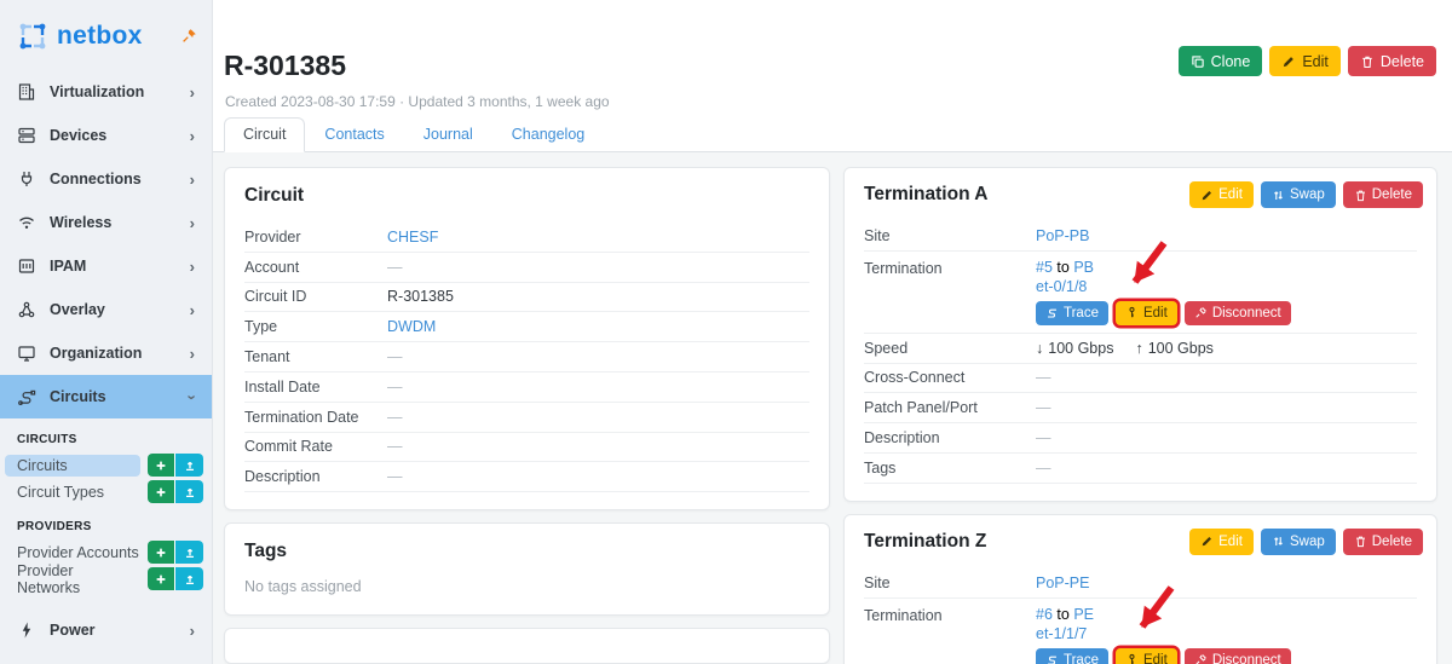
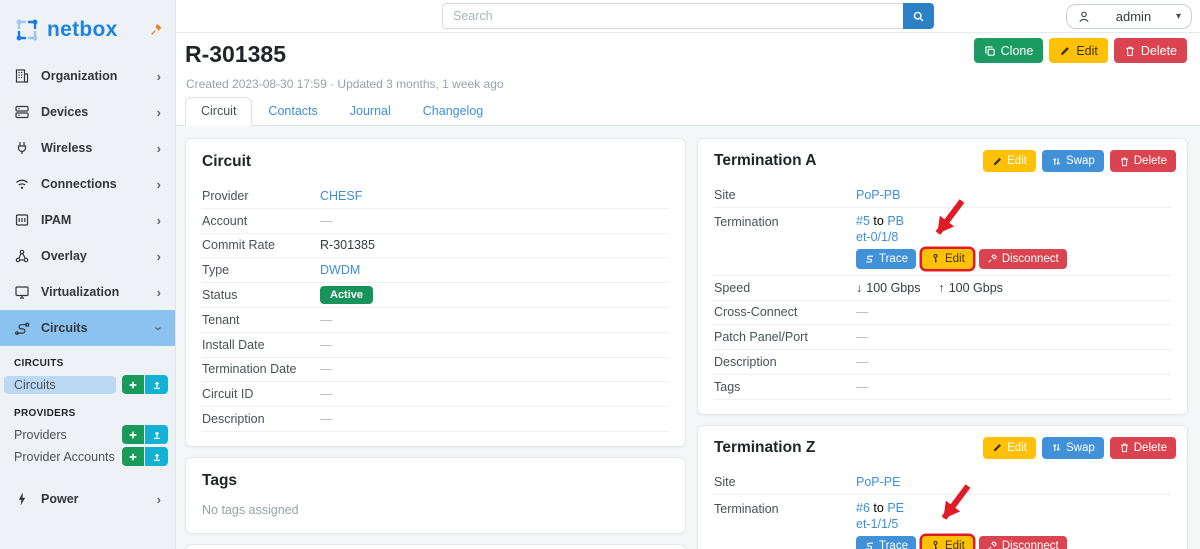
  netbox
- Virtualization
+ Organization
  ›
  Devices
  ›
- Connections
+ Wireless
  ›
- Wireless
+ Connections
  ›
  IPAM
  ›
  Overlay
  ›
- Organization
+ Virtualization
  ›
  Circuits
  CIRCUITS
  Circuits
- Circuit Types
  PROVIDERS
+ Providers
  Provider Accounts
- Provider Networks
  Power
  ›
+ Search
+ admin
+ ▾
  R-301385
  Created 2023-08-30 17:59 · Updated 3 months, 1 week ago
  Clone
  Edit
  Delete
  Circuit
  Contacts
  Journal
  Changelog
  Circuit
  Provider
  CHESF
  Account
  —
- Circuit ID
+ Commit Rate
  R-301385
  Type
  DWDM
+ Status
+ Active
  Tenant
  —
  Install Date
  —
  Termination Date
  —
- Commit Rate
+ Circuit ID
  —
  Description
  —
  Tags
  No tags assigned
  Termination A
  Edit
  Swap
  Delete
  Site
  PoP-PB
  Termination
  #5 to PB
  et-0/1/8
  Trace
  Edit
  Disconnect
  Speed
  ↓ 100 Gbps
  ↑ 100 Gbps
  Cross-Connect
  —
  Patch Panel/Port
  —
  Description
  —
  Tags
  —
  Termination Z
  Edit
  Swap
  Delete
  Site
  PoP-PE
  Termination
  #6 to PE
- et-1/1/7
+ et-1/1/5
  Trace
  Edit
  Disconnect
